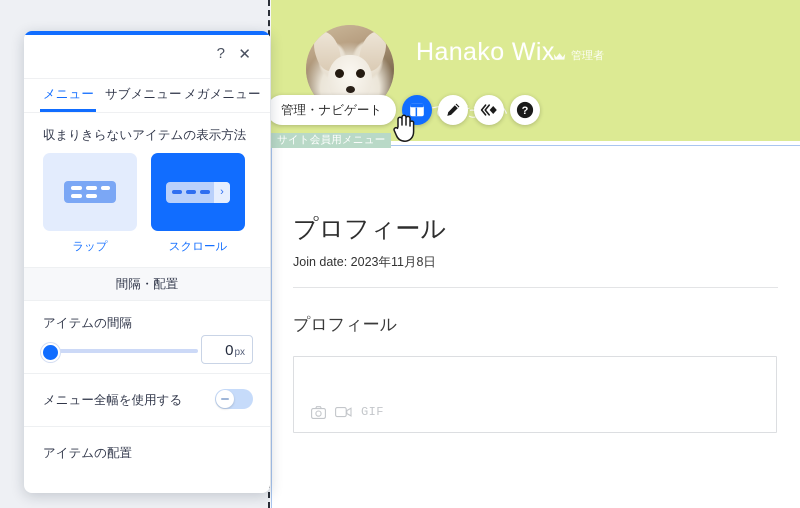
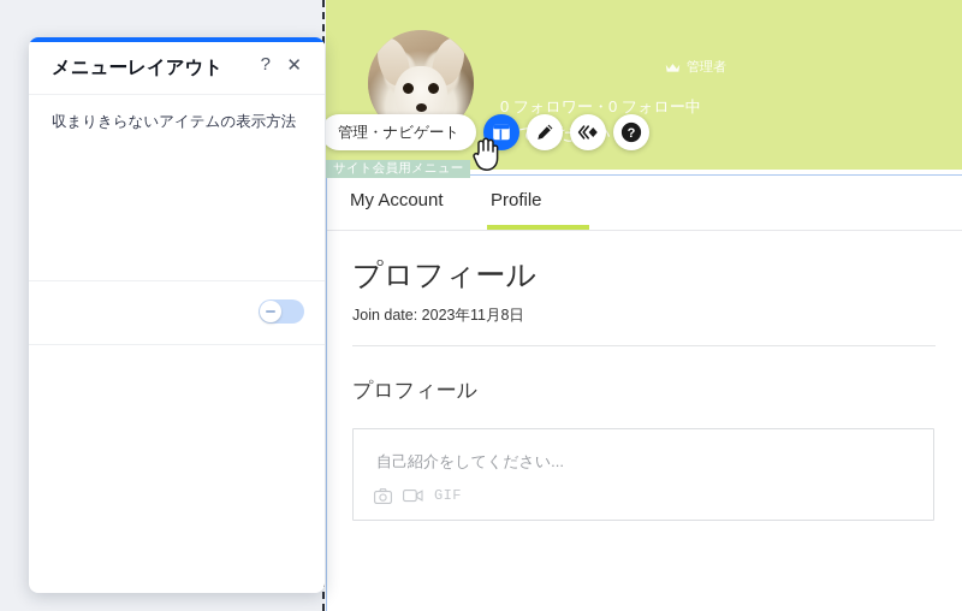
- Hanako Wix
  管理者
+ 0 フォロワー・0 フォロー中
+ My Account
+ Profile
  プロフィール
  Join date: 2023年11月8日
  プロフィール
+ 自己紹介をしてください...
  GIF
  サイト会員用メニュー
  管理・ナビゲート
  ?
+ メニューレイアウト
  ?
  ✕
- メニュー
- サブメニュー
- メガメニュー
  収まりきらないアイテムの表示方法
- ラップ
- ›
- スクロール
- 間隔・配置
- アイテムの間隔
- 0
- px
- メニュー全幅を使用する
- アイテムの配置
